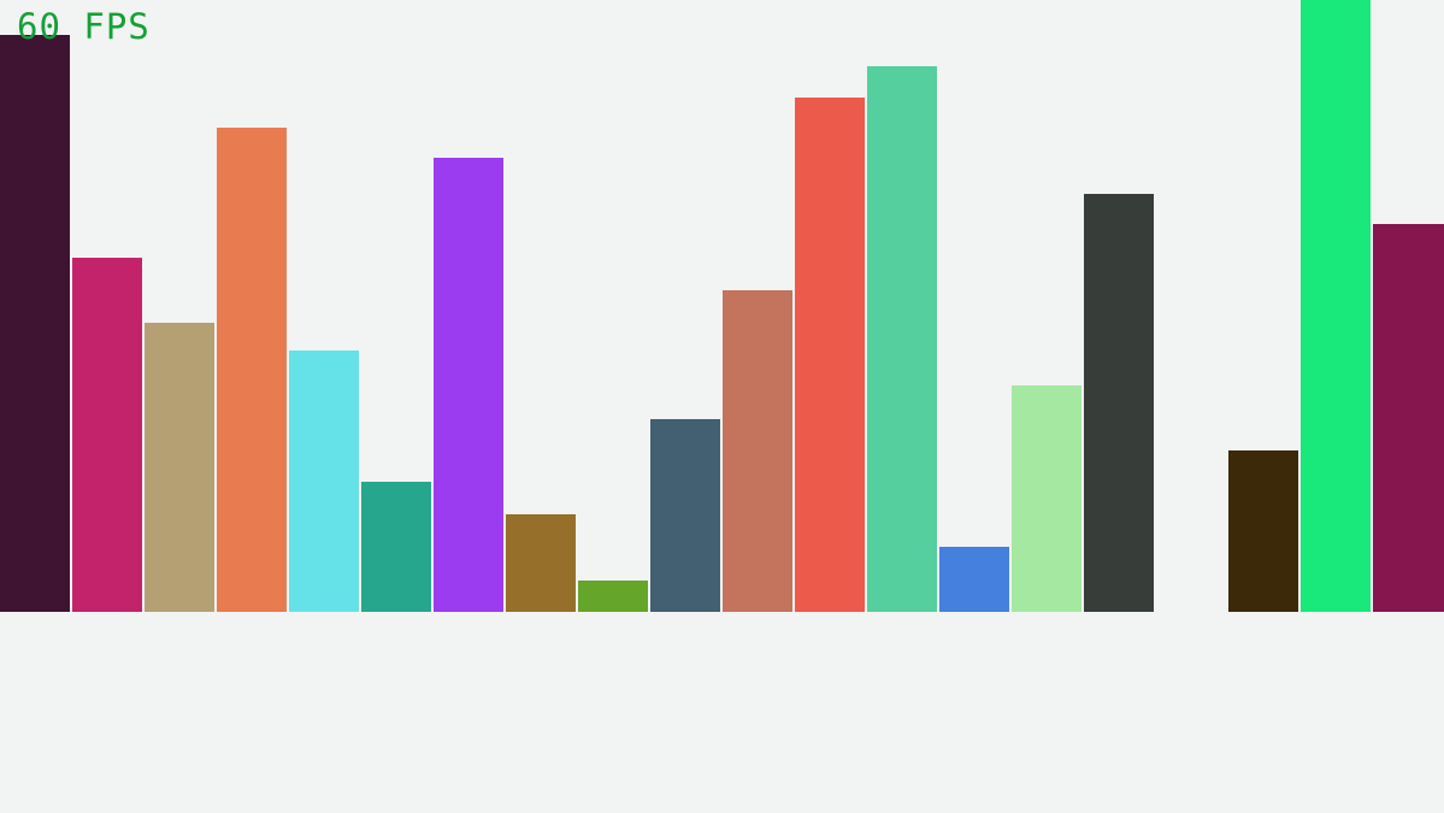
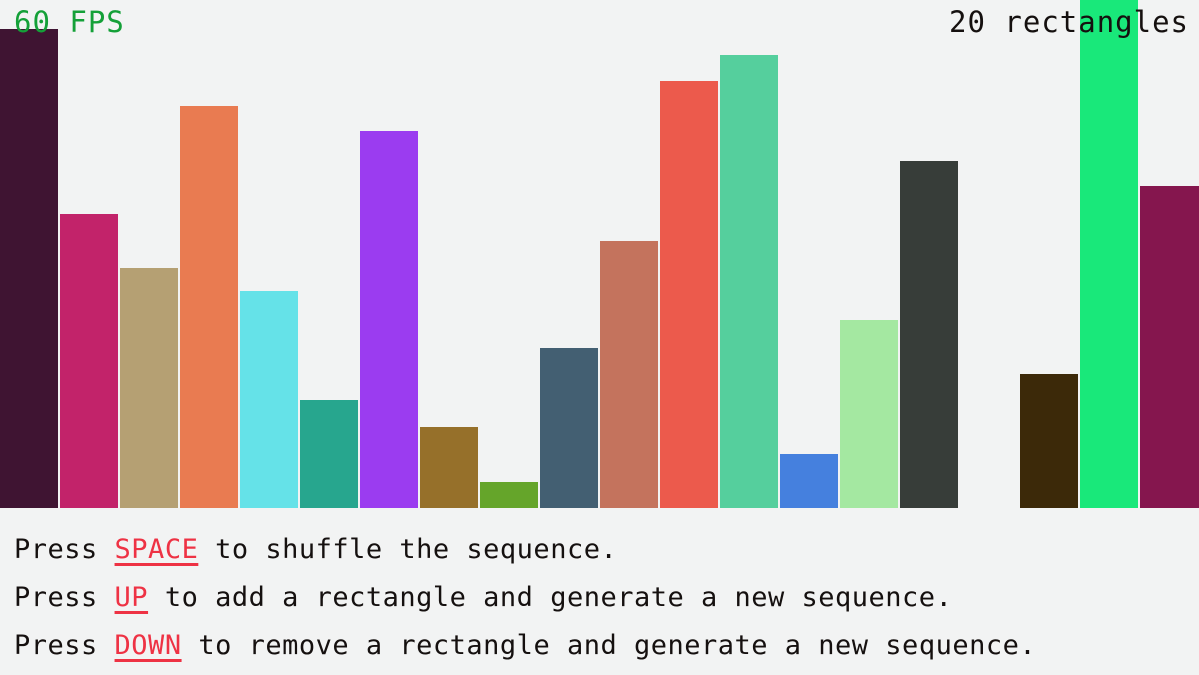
  60 FPS
+ 20 rectangles
+ Press SPACE to shuffle the sequence.
+ Press UP to add a rectangle and generate a new sequence.
+ Press DOWN to remove a rectangle and generate a new sequence.
